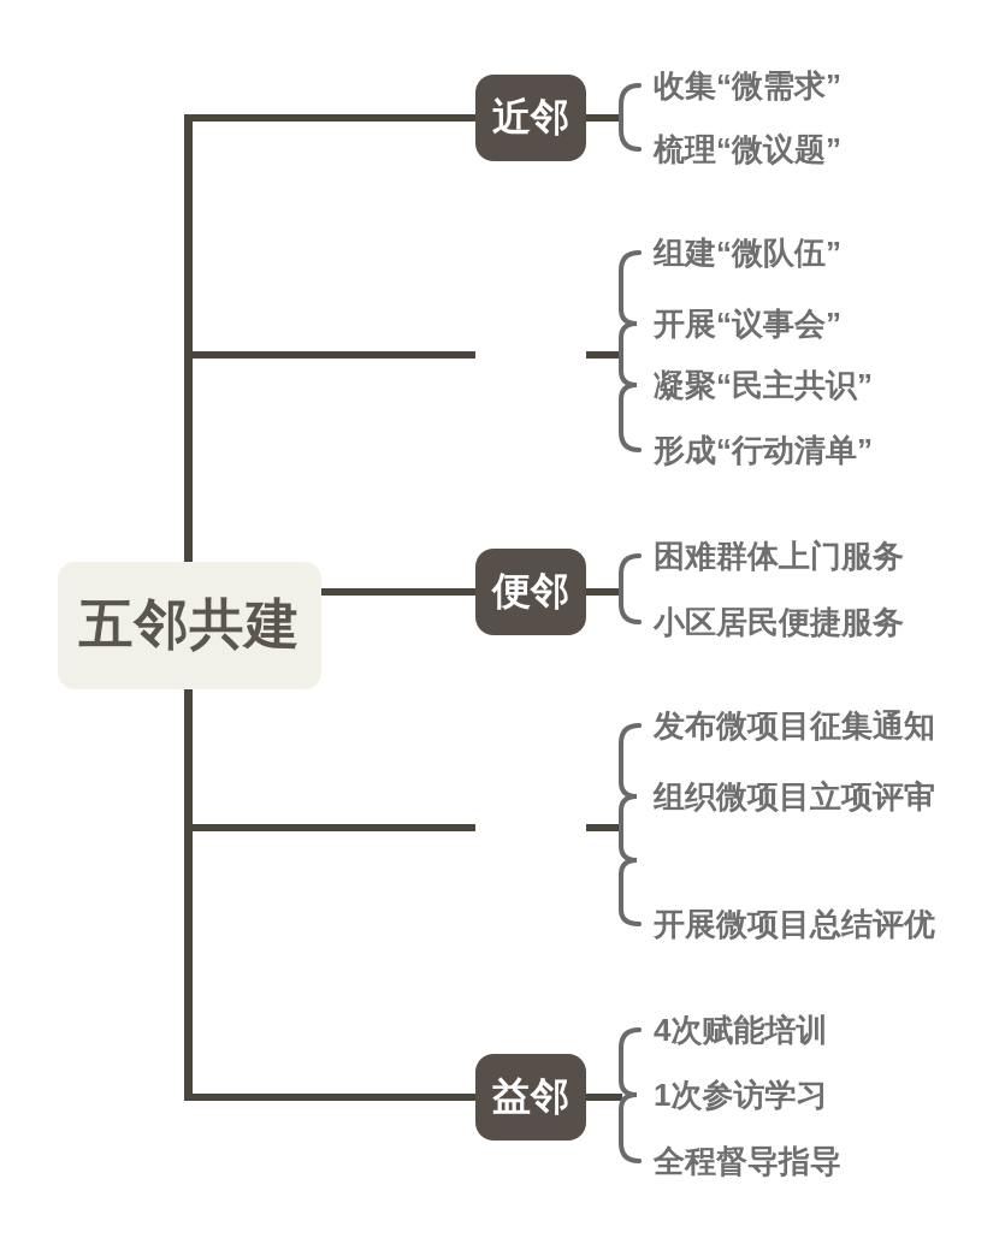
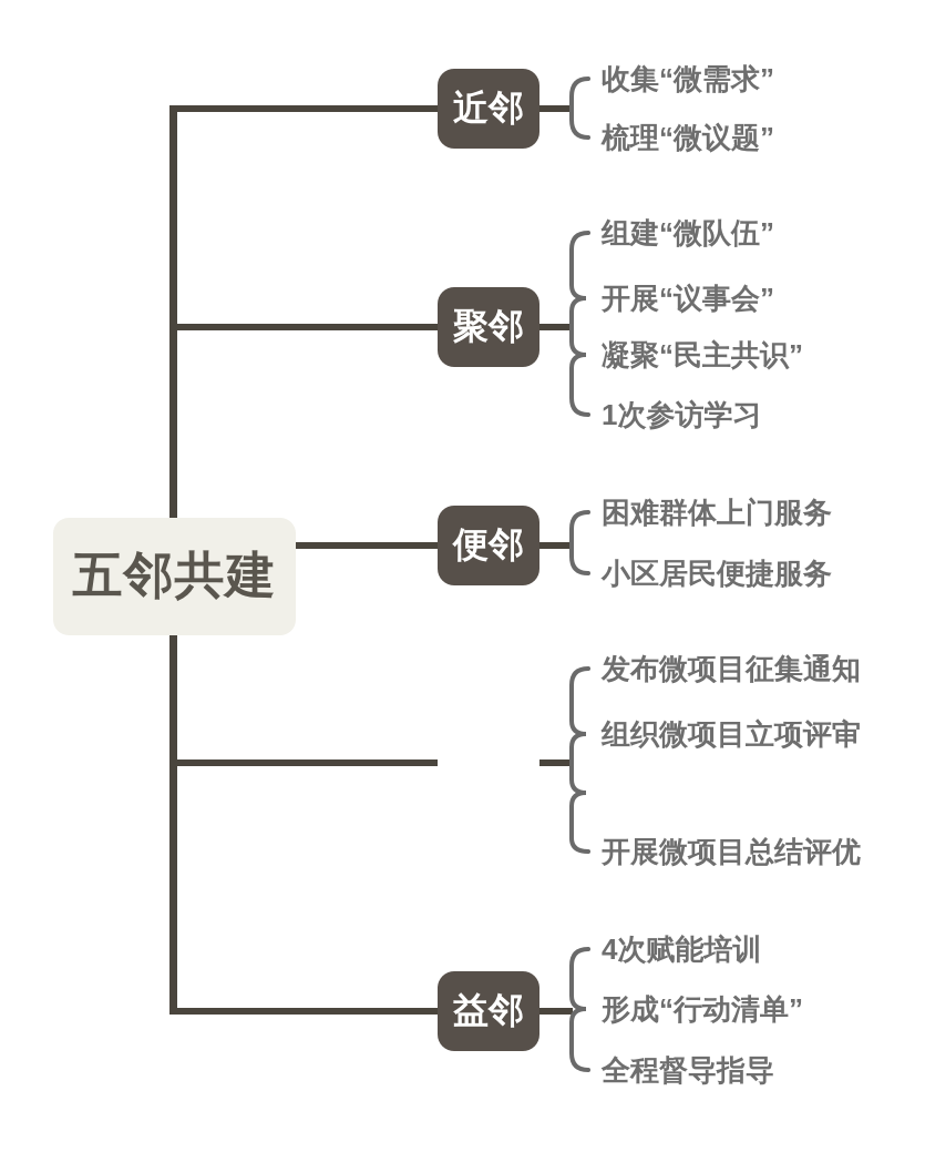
  五邻共建
  近邻
+ 聚邻
  便邻
  益邻
  收集“微需求”
  梳理“微议题”
  组建“微队伍”
  开展“议事会”
  凝聚“民主共识”
- 形成“行动清单”
+ 1次参访学习
  困难群体上门服务
  小区居民便捷服务
  发布微项目征集通知
  组织微项目立项评审
  开展微项目总结评优
  4次赋能培训
- 1次参访学习
+ 形成“行动清单”
  全程督导指导
